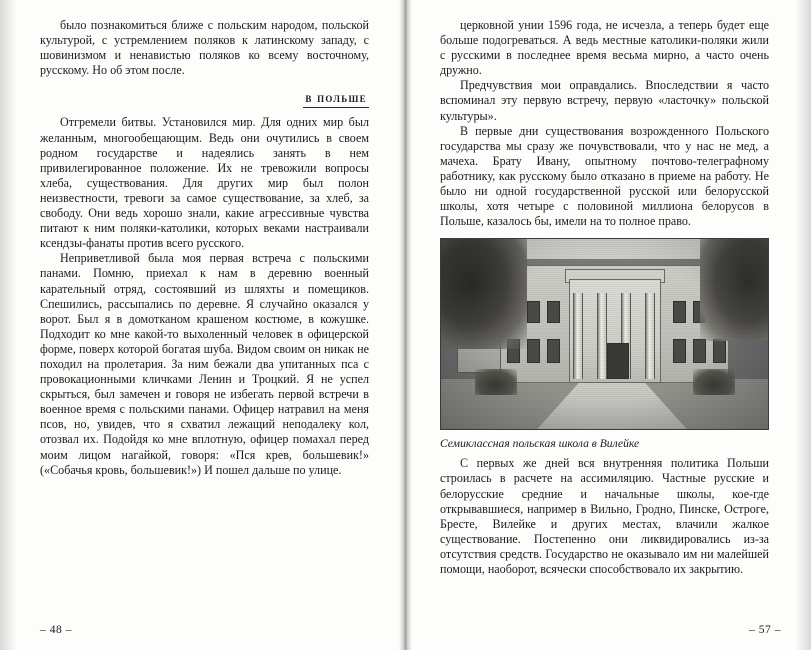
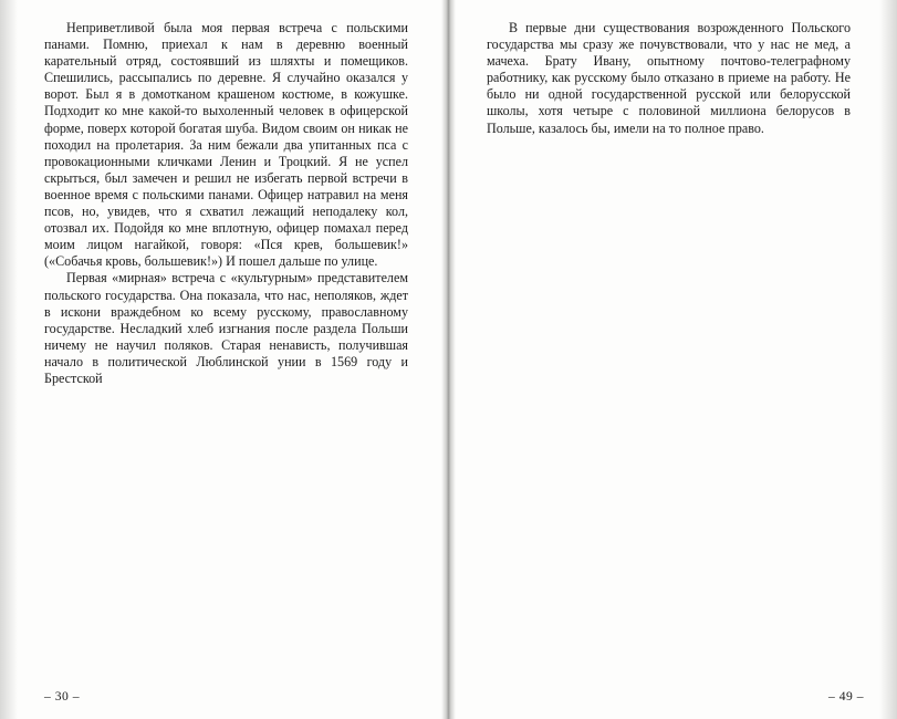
- было познакомиться ближе с польским народом, польской культурой, с устремлением поляков к латинскому западу, с шовинизмом и ненавистью поляков ко всему восточному, русскому. Но об этом после.
- в польше
- Отгремели битвы. Установился мир. Для одних мир был желанным, многообещающим. Ведь они очутились в своем родном государстве и надеялись занять в нем привилегированное положение. Их не тревожили вопросы хлеба, существования. Для других мир был полон неизвестности, тревоги за самое существование, за хлеб, за свободу. Они ведь хорошо знали, какие агрессивные чувства питают к ним поляки-католики, которых веками настраивали ксендзы-фанаты против всего русского.
- Неприветливой была моя первая встреча с польскими панами. Помню, приехал к нам в деревню военный карательный отряд, состоявший из шляхты и помещиков. Спешились, рассыпались по деревне. Я случайно оказался у ворот. Был я в домотканом крашеном костюме, в кожушке. Подходит ко мне какой-то выхоленный человек в офицерской форме, поверх которой богатая шуба. Видом своим он никак не походил на пролетария. За ним бежали два упитанных пса с провокационными кличками Ленин и Троцкий. Я не успел скрыться, был замечен и говоря не избегать первой встречи в военное время с польскими панами. Офицер натравил на меня псов, но, увидев, что я схватил лежащий неподалеку кол, отозвал их. Подойдя ко мне вплотную, офицер помахал перед моим лицом нагайкой, говоря: «Пся крев, большевик!» («Собачья кровь, большевик!») И пошел дальше по улице.
+ Неприветливой была моя первая встреча с польскими панами. Помню, приехал к нам в деревню военный карательный отряд, состоявший из шляхты и помещиков. Спешились, рассыпались по деревне. Я случайно оказался у ворот. Был я в домотканом крашеном костюме, в кожушке. Подходит ко мне какой-то выхоленный человек в офицерской форме, поверх которой богатая шуба. Видом своим он никак не походил на пролетария. За ним бежали два упитанных пса с провокационными кличками Ленин и Троцкий. Я не успел скрыться, был замечен и решил не избегать первой встречи в военное время с польскими панами. Офицер натравил на меня псов, но, увидев, что я схватил лежащий неподалеку кол, отозвал их. Подойдя ко мне вплотную, офицер помахал перед моим лицом нагайкой, говоря: «Пся крев, большевик!» («Собачья кровь, большевик!») И пошел дальше по улице.
+ Первая «мирная» встреча с «культурным» представителем польского государства. Она показала, что нас, неполяков, ждет в искони враждебном ко всему русскому, православному государстве. Несладкий хлеб изгнания после раздела Польши ничему не научил поляков. Старая ненависть, получившая начало в политической Люблинской унии в 1569 году и Брестской
- – 48 –
+ – 30 –
- церковной унии 1596 года, не исчезла, а теперь будет еще больше подогреваться. А ведь местные католики-поляки жили с русскими в последнее время весьма мирно, а часто очень дружно.
- Предчувствия мои оправдались. Впоследствии я часто вспоминал эту первую встречу, первую «ласточку» польской культуры».
  В первые дни существования возрожденного Польского государства мы сразу же почувствовали, что у нас не мед, а мачеха. Брату Ивану, опытному почтово-телеграфному работнику, как русскому было отказано в приеме на работу. Не было ни одной государственной русской или белорусской школы, хотя четыре с половиной миллиона белорусов в Польше, казалось бы, имели на то полное право.
- Семиклассная польская школа в Вилейке
- С первых же дней вся внутренняя политика Польши строилась в расчете на ассимиляцию. Частные русские и белорусские средние и начальные школы, кое-где открывавшиеся, например в Вильно, Гродно, Пинске, Остроге, Бресте, Вилейке и других местах, влачили жалкое существование. Постепенно они ликвидировались из-за отсутствия средств. Государство не оказывало им ни малейшей помощи, наоборот, всячески способствовало их закрытию.
- – 57 –
+ – 49 –
